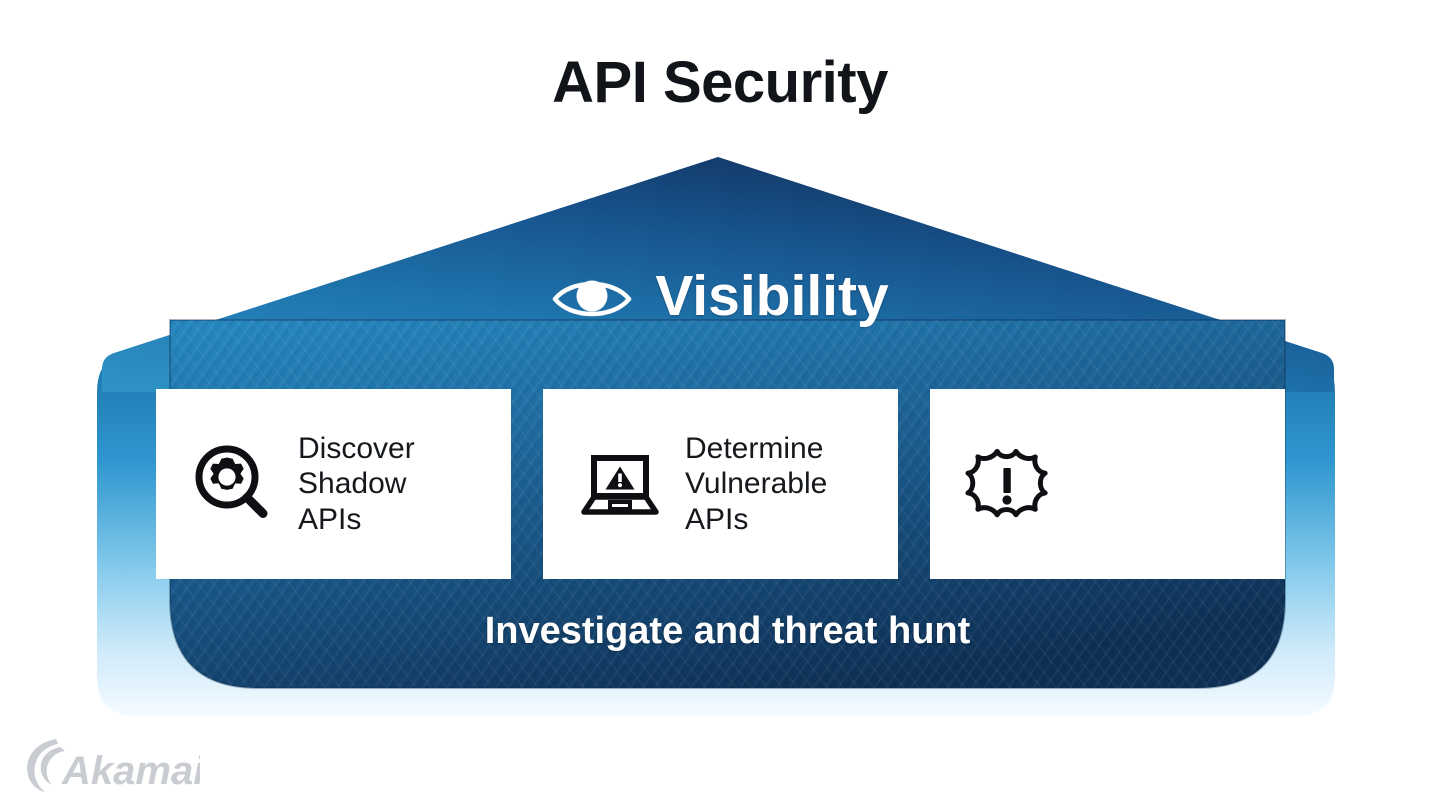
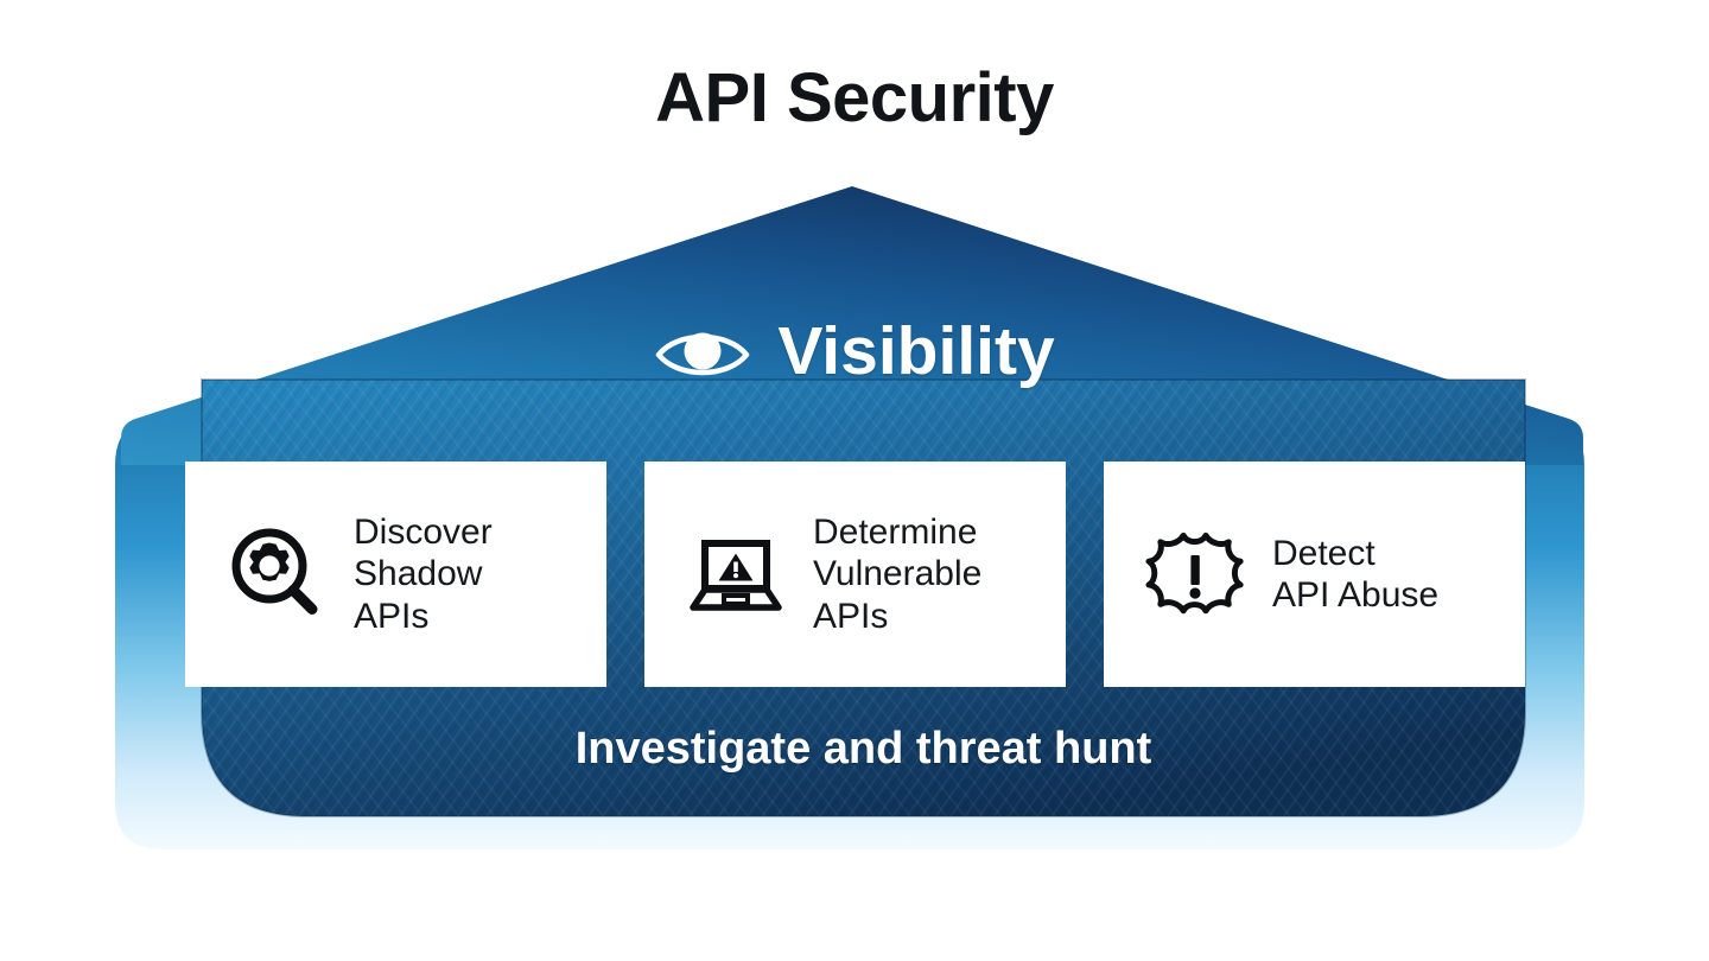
  API Security
  Visibility
  Discover
  Shadow
  APIs
  Determine
  Vulnerable
  APIs
+ Detect
+ API Abuse
  Investigate and threat hunt
- Akamai
